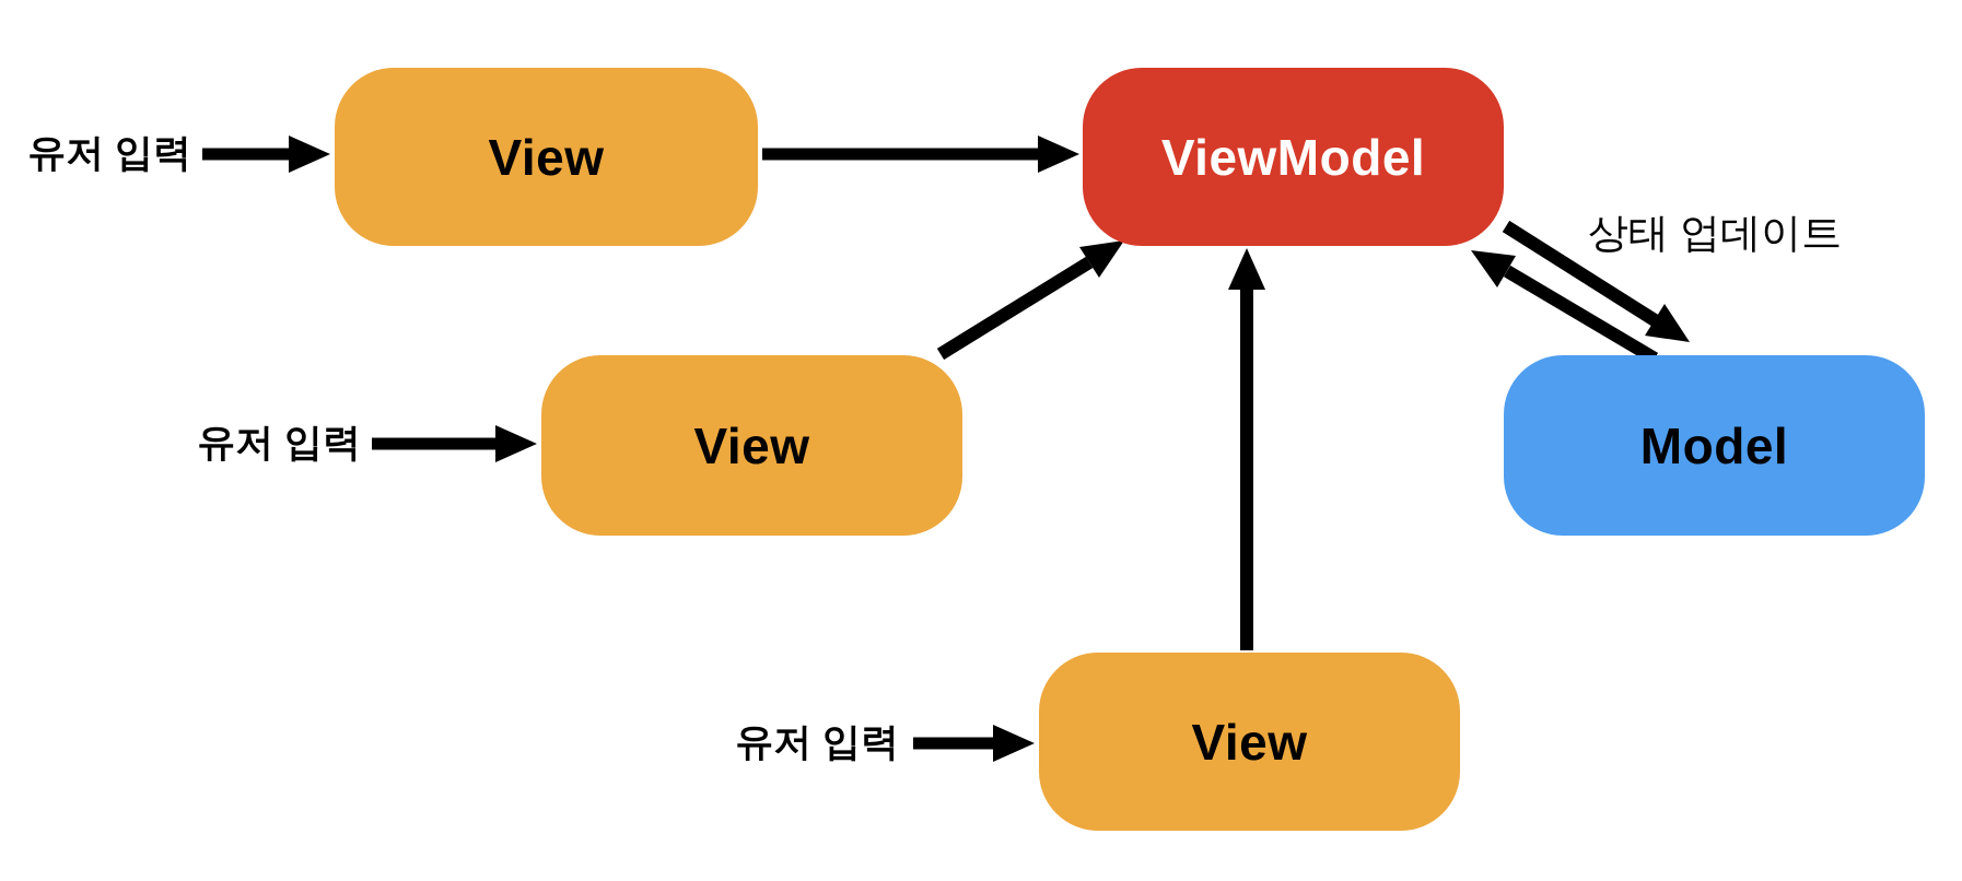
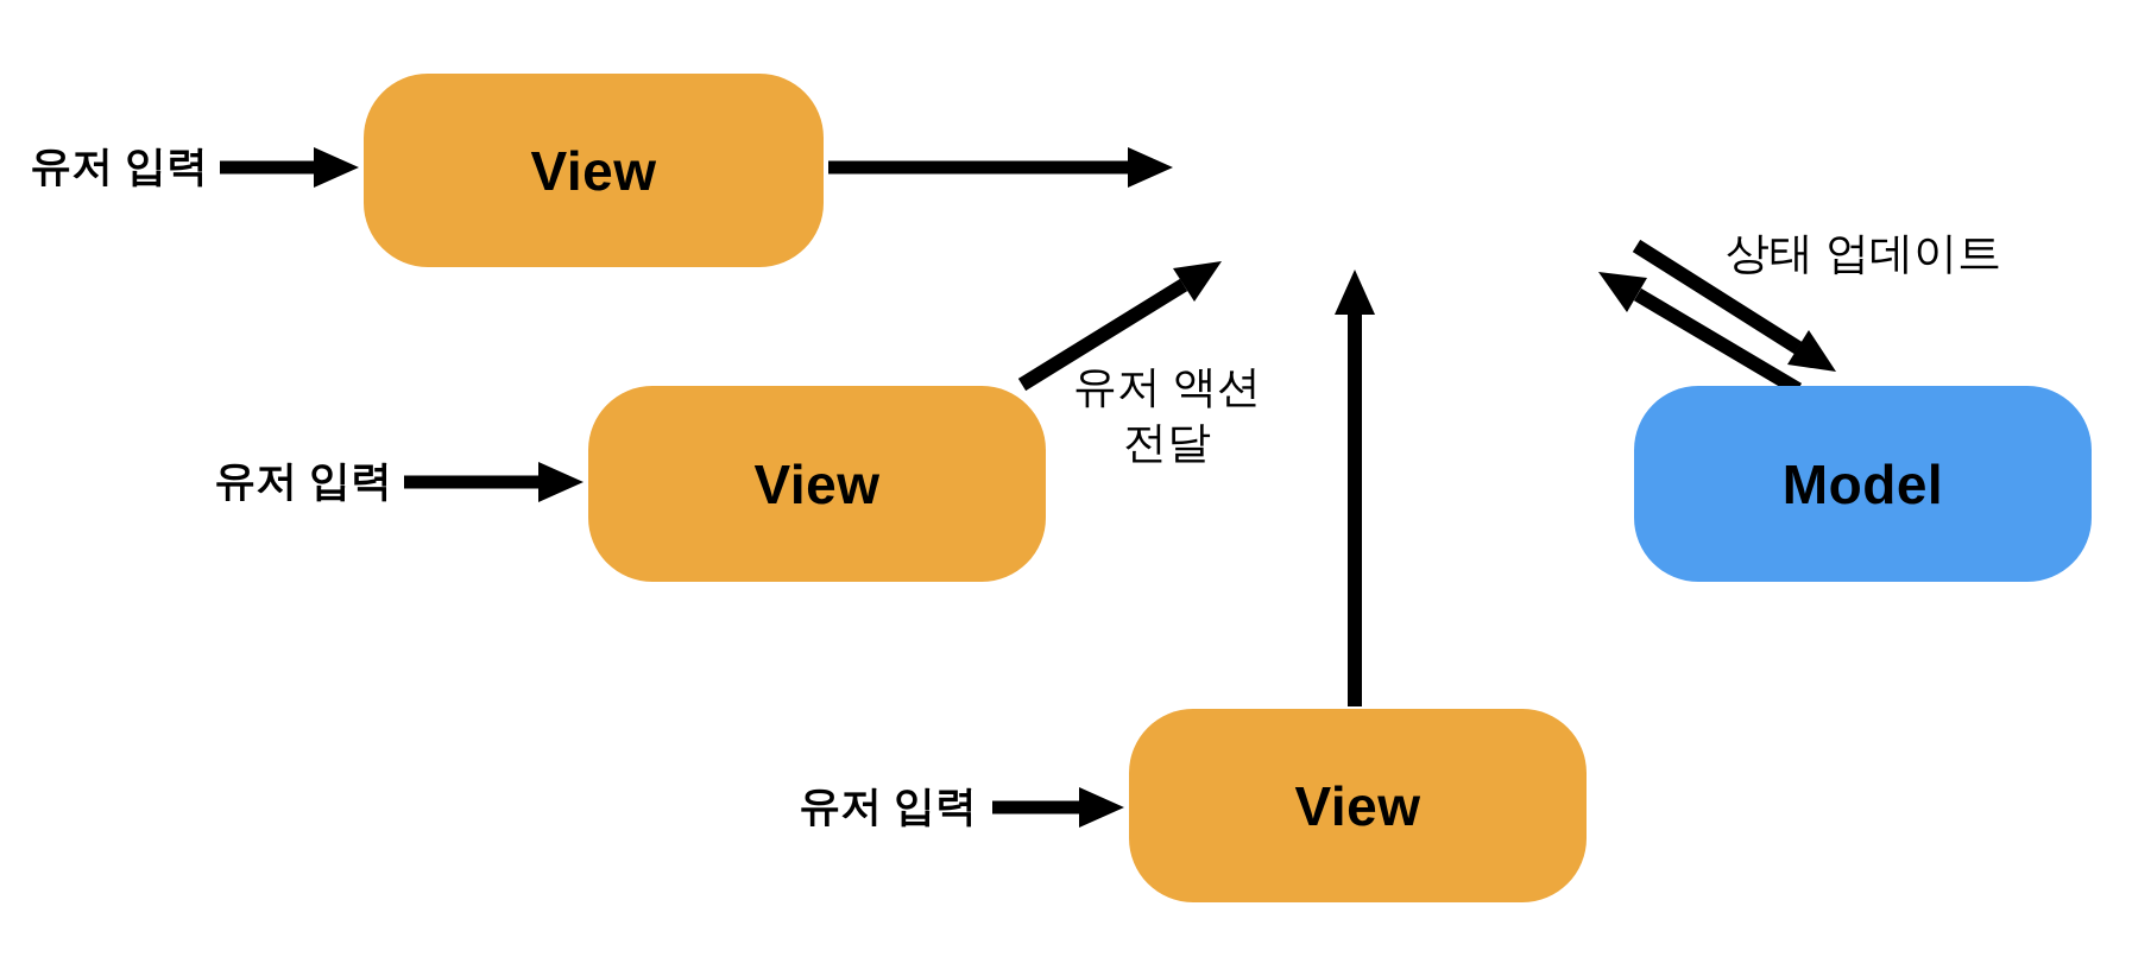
  View
- ViewModel
  View
  Model
  View
  유저 입력
  유저 입력
  유저 입력
+ 유저 액션
+ 전달
  상태 업데이트
